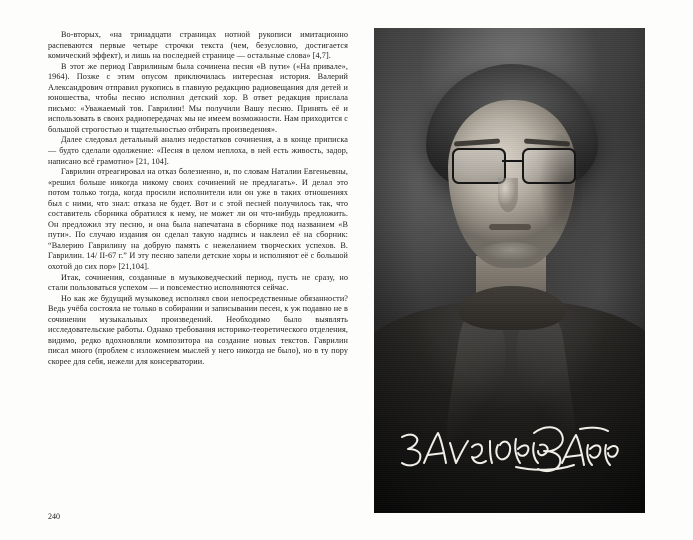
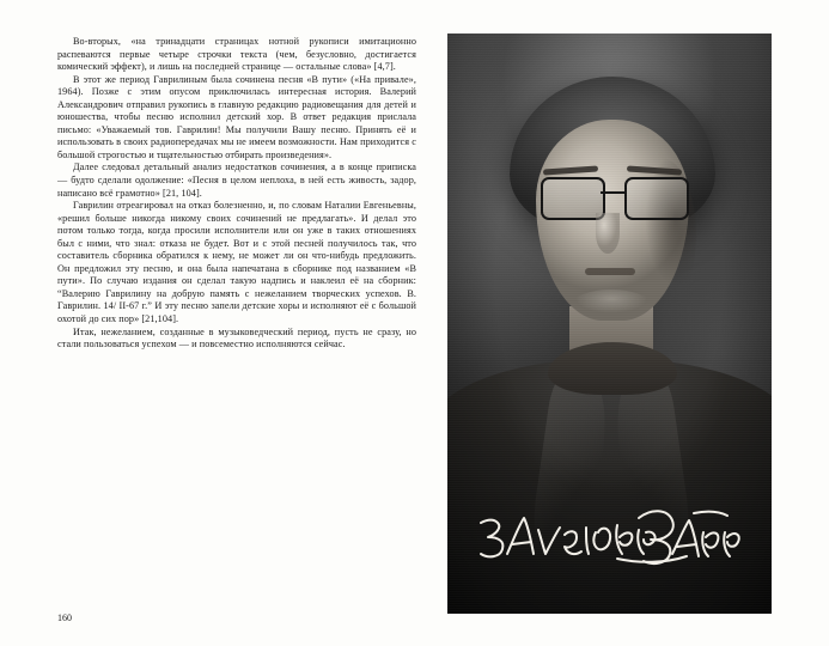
  Во-вторых, «на тринадцати страницах нотной рукописи имитационно распеваются первые четыре строчки текста (чем, безусловно, достигается комический эффект), и лишь на последней странице — остальные слова» [4,7].
  В этот же период Гаврилиным была сочинена песня «В пути» («На привале», 1964). Позже с этим опусом приключилась интересная история. Валерий Александрович отправил рукопись в главную редакцию радиовещания для детей и юношества, чтобы песню исполнил детский хор. В ответ редакция прислала письмо: «Уважаемый тов. Гаврилин! Мы получили Вашу песню. Принять её и использовать в своих радиопередачах мы не имеем возможности. Нам приходится с большой строгостью и тщательностью отбирать произведения».
  Далее следовал детальный анализ недостатков сочинения, а в конце приписка — будто сделали одолжение: «Песня в целом неплоха, в ней есть живость, задор, написано всё грамотно» [21, 104].
  Гаврилин отреагировал на отказ болезненно, и, по словам Наталии Евгеньевны, «решил больше никогда никому своих сочинений не предлагать». И делал это потом только тогда, когда просили исполнители или он уже в таких отношениях был с ними, что знал: отказа не будет. Вот и с этой песней получилось так, что составитель сборника обратился к нему, не может ли он что-нибудь предложить. Он предложил эту песню, и она была напечатана в сборнике под названием «В пути». По случаю издания он сделал такую надпись и наклеил её на сборник: “Валерию Гаврилину на добрую память с нежеланием творческих успехов. В. Гаврилин. 14/ II-67 г.” И эту песню запели детские хоры и исполняют её с большой охотой до сих пор» [21,104].
- Итак, сочинения, созданные в музыковедческий период, пусть не сразу, но стали пользоваться успехом — и повсеместно исполняются сейчас.
+ Итак, нежеланием, созданные в музыковедческий период, пусть не сразу, но стали пользоваться успехом — и повсеместно исполняются сейчас.
- Но как же будущий музыковед исполнял свои непосредственные обязанности? Ведь учёба состояла не только в собирании и записывании песен, к уж подавно не в сочинении музыкальных произведений. Необходимо было выявлять исследовательские работы. Однако требования историко-теоретического отделения, видимо, редко вдохновляли композитора на создание новых текстов. Гаврилин писал много (проблем с изложением мыслей у него никогда не было), но в ту пору скорее для себя, нежели для консерватории.
- 240
+ 160
